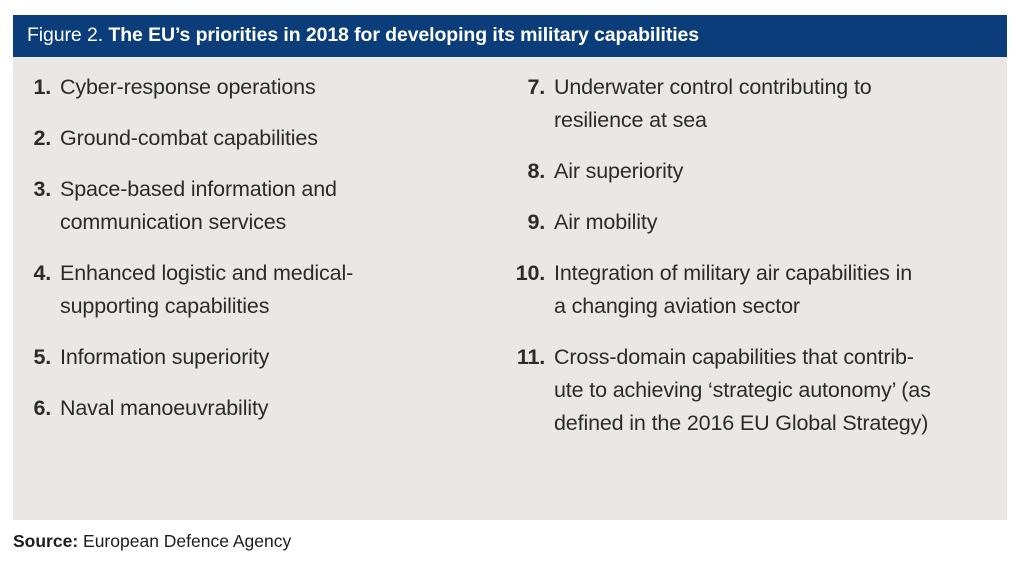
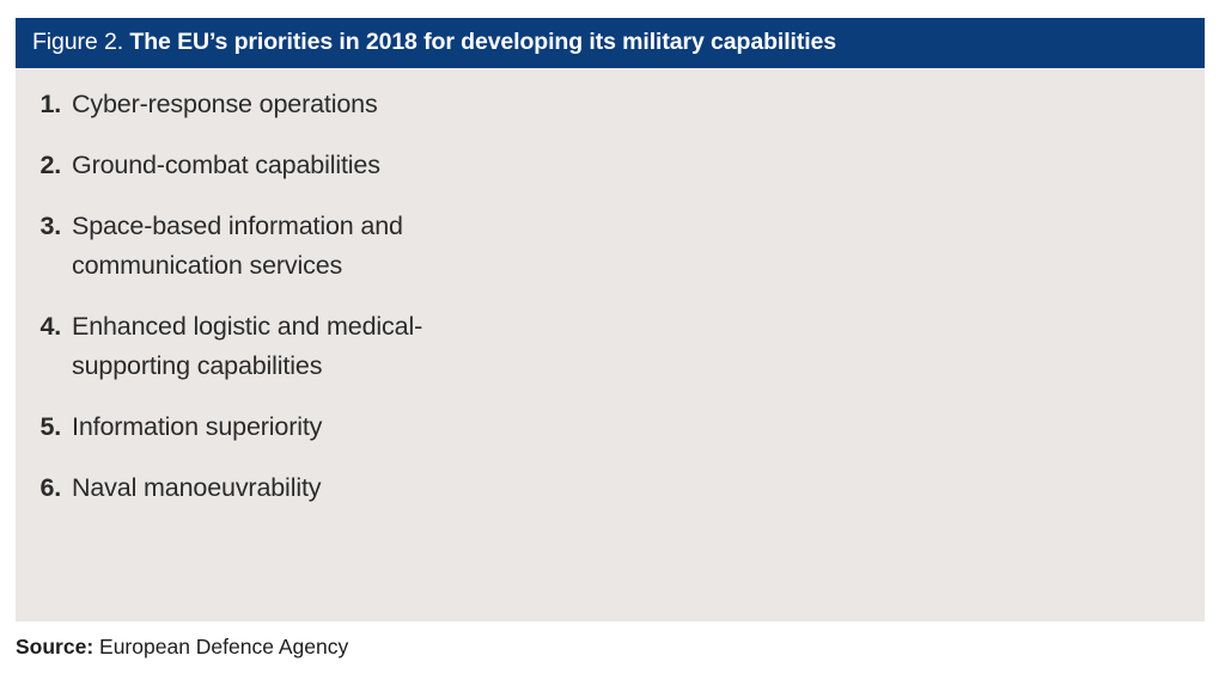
  Figure 2. The EU’s priorities in 2018 for developing its military capabilities
  1.
  Cyber-response operations
  2.
  Ground-combat capabilities
  3.
  Space-based information and
  communication services
  4.
  Enhanced logistic and medical-
  supporting capabilities
  5.
  Information superiority
  6.
  Naval manoeuvrability
- 7.
- Underwater control contributing to
- resilience at sea
- 8.
- Air superiority
- 9.
- Air mobility
- 10.
- Integration of military air capabilities in
- a changing aviation sector
- 11.
- Cross-domain capabilities that contrib-
- ute to achieving ‘strategic autonomy’ (as
- defined in the 2016 EU Global Strategy)
  Source: European Defence Agency
